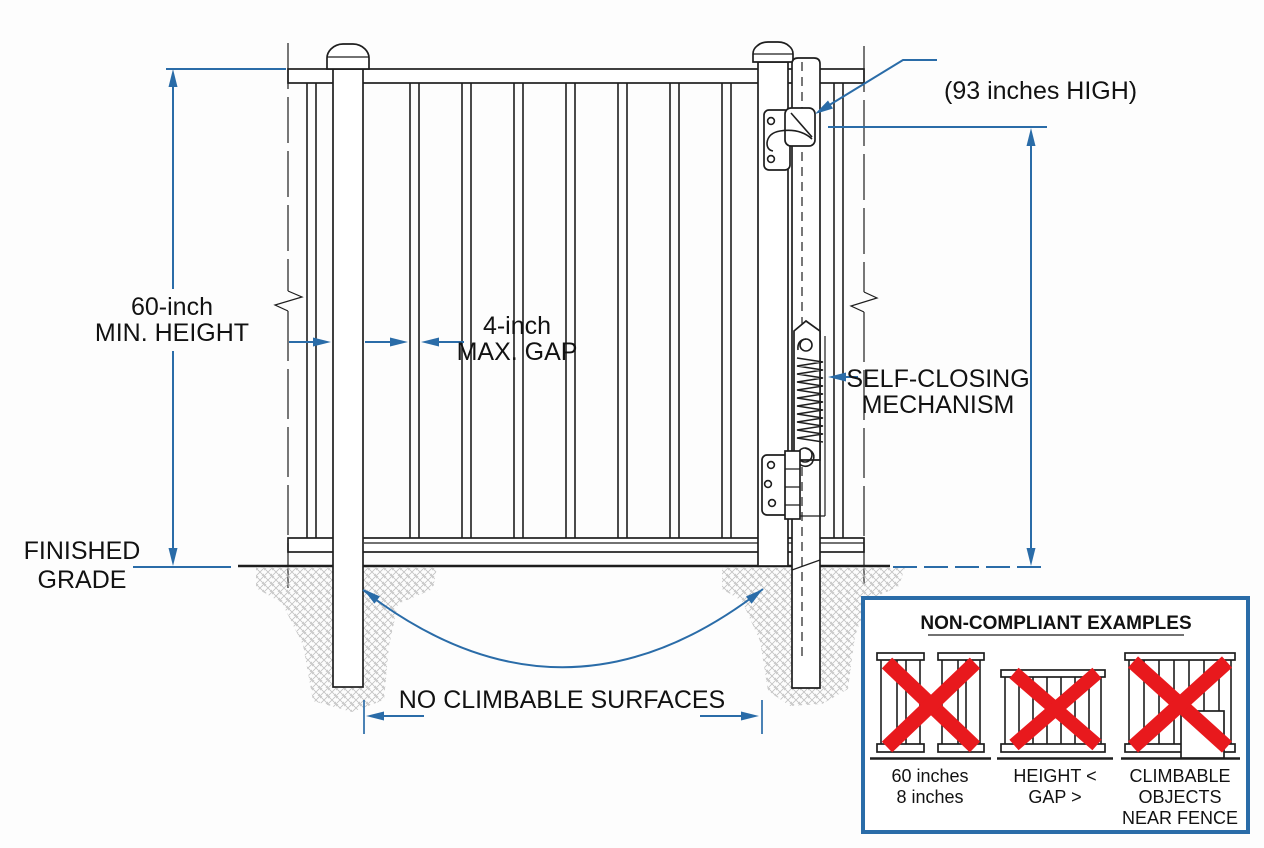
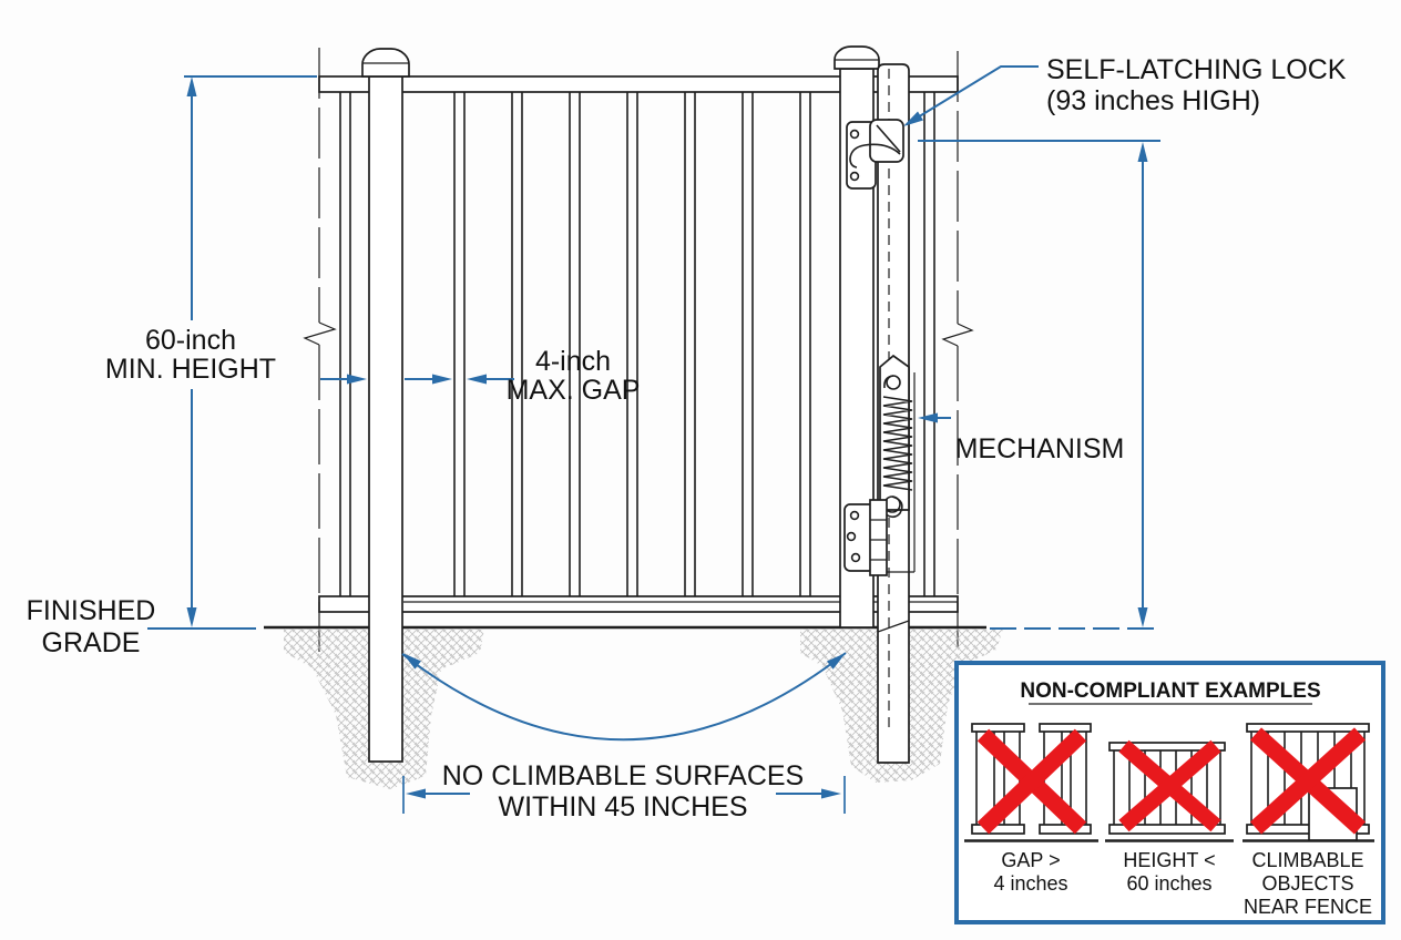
  60-inch
  MIN. HEIGHT
  4-inch
  MAX. GAP
  FINISHED
  GRADE
+ SELF-LATCHING LOCK
  (93 inches HIGH)
- SELF-CLOSING
  MECHANISM
  NO CLIMBABLE SURFACES
+ WITHIN 45 INCHES
  NON-COMPLIANT EXAMPLES
- 60 inches
+ GAP >
- 8 inches
+ 4 inches
  HEIGHT <
- GAP >
+ 60 inches
  CLIMBABLE
  OBJECTS
  NEAR FENCE
